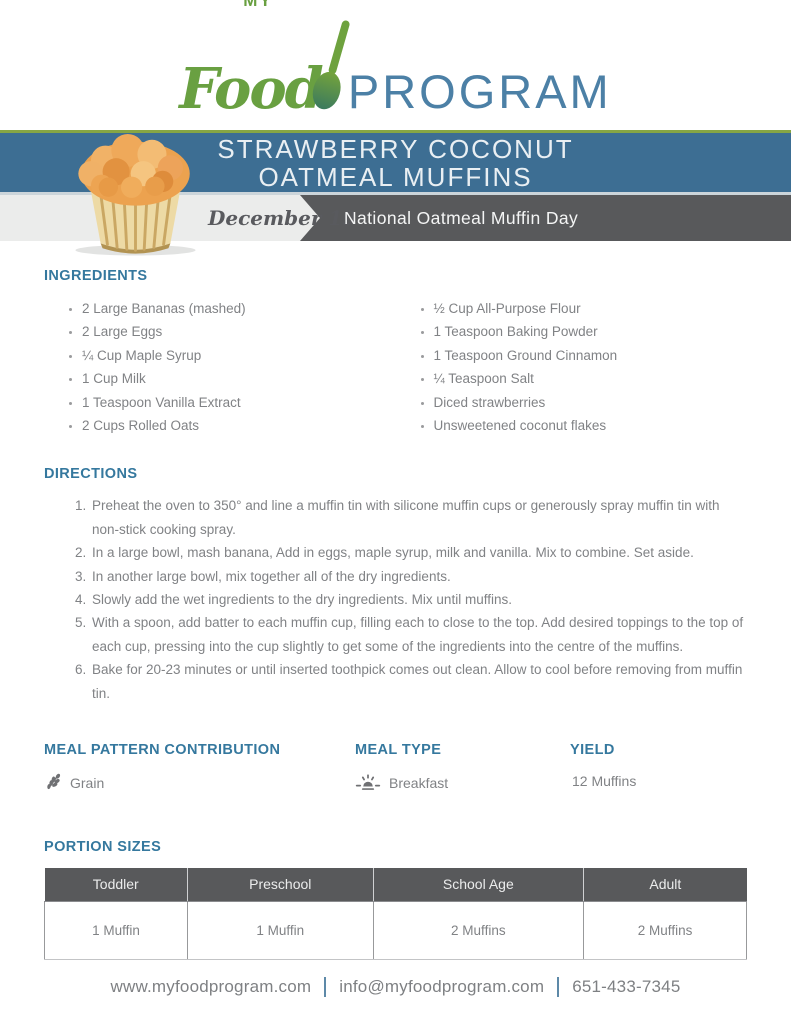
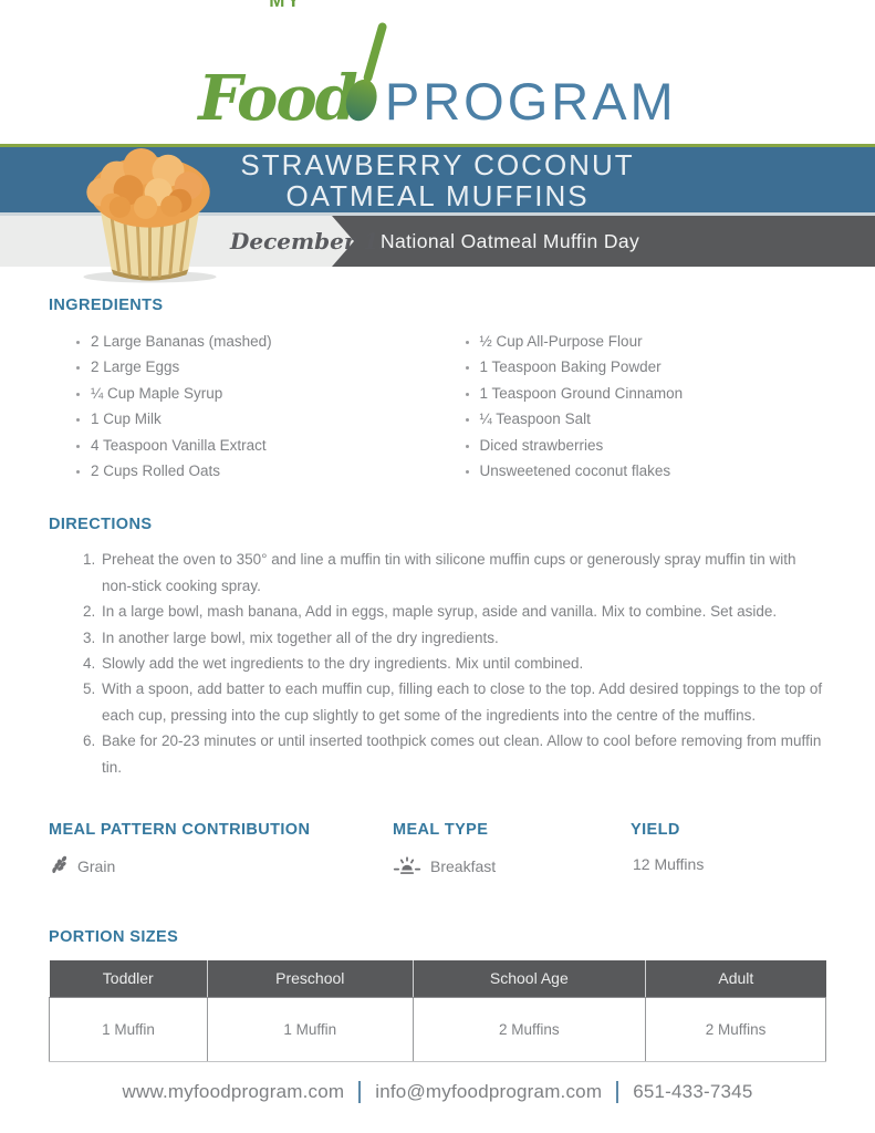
  MY
  Food
  PROGRAM
  STRAWBERRY COCONUT
  OATMEAL MUFFINS
  December 19
  National Oatmeal Muffin Day
  INGREDIENTS
  2 Large Bananas (mashed)
  2 Large Eggs
  ¼ Cup Maple Syrup
  1 Cup Milk
- 1 Teaspoon Vanilla Extract
+ 4 Teaspoon Vanilla Extract
  2 Cups Rolled Oats
  ½ Cup All-Purpose Flour
  1 Teaspoon Baking Powder
  1 Teaspoon Ground Cinnamon
  ¼ Teaspoon Salt
  Diced strawberries
  Unsweetened coconut flakes
  DIRECTIONS
  Preheat the oven to 350° and line a muffin tin with silicone muffin cups or generously spray muffin tin with non-stick cooking spray.
- In a large bowl, mash banana, Add in eggs, maple syrup, milk and vanilla. Mix to combine. Set aside.
+ In a large bowl, mash banana, Add in eggs, maple syrup, aside and vanilla. Mix to combine. Set aside.
  In another large bowl, mix together all of the dry ingredients.
- Slowly add the wet ingredients to the dry ingredients. Mix until muffins.
+ Slowly add the wet ingredients to the dry ingredients. Mix until combined.
  With a spoon, add batter to each muffin cup, filling each to close to the top. Add desired toppings to the top of each cup, pressing into the cup slightly to get some of the ingredients into the centre of the muffins.
  Bake for 20-23 minutes or until inserted toothpick comes out clean. Allow to cool before removing from muffin tin.
  MEAL PATTERN CONTRIBUTION
  Grain
  MEAL TYPE
  Breakfast
  YIELD
  12 Muffins
  PORTION SIZES
  	Toddler	Preschool	School Age	Adult
  	1 Muffin	1 Muffin	2 Muffins	2 Muffins
  www.myfoodprogram.com
  info@myfoodprogram.com
  651-433-7345
